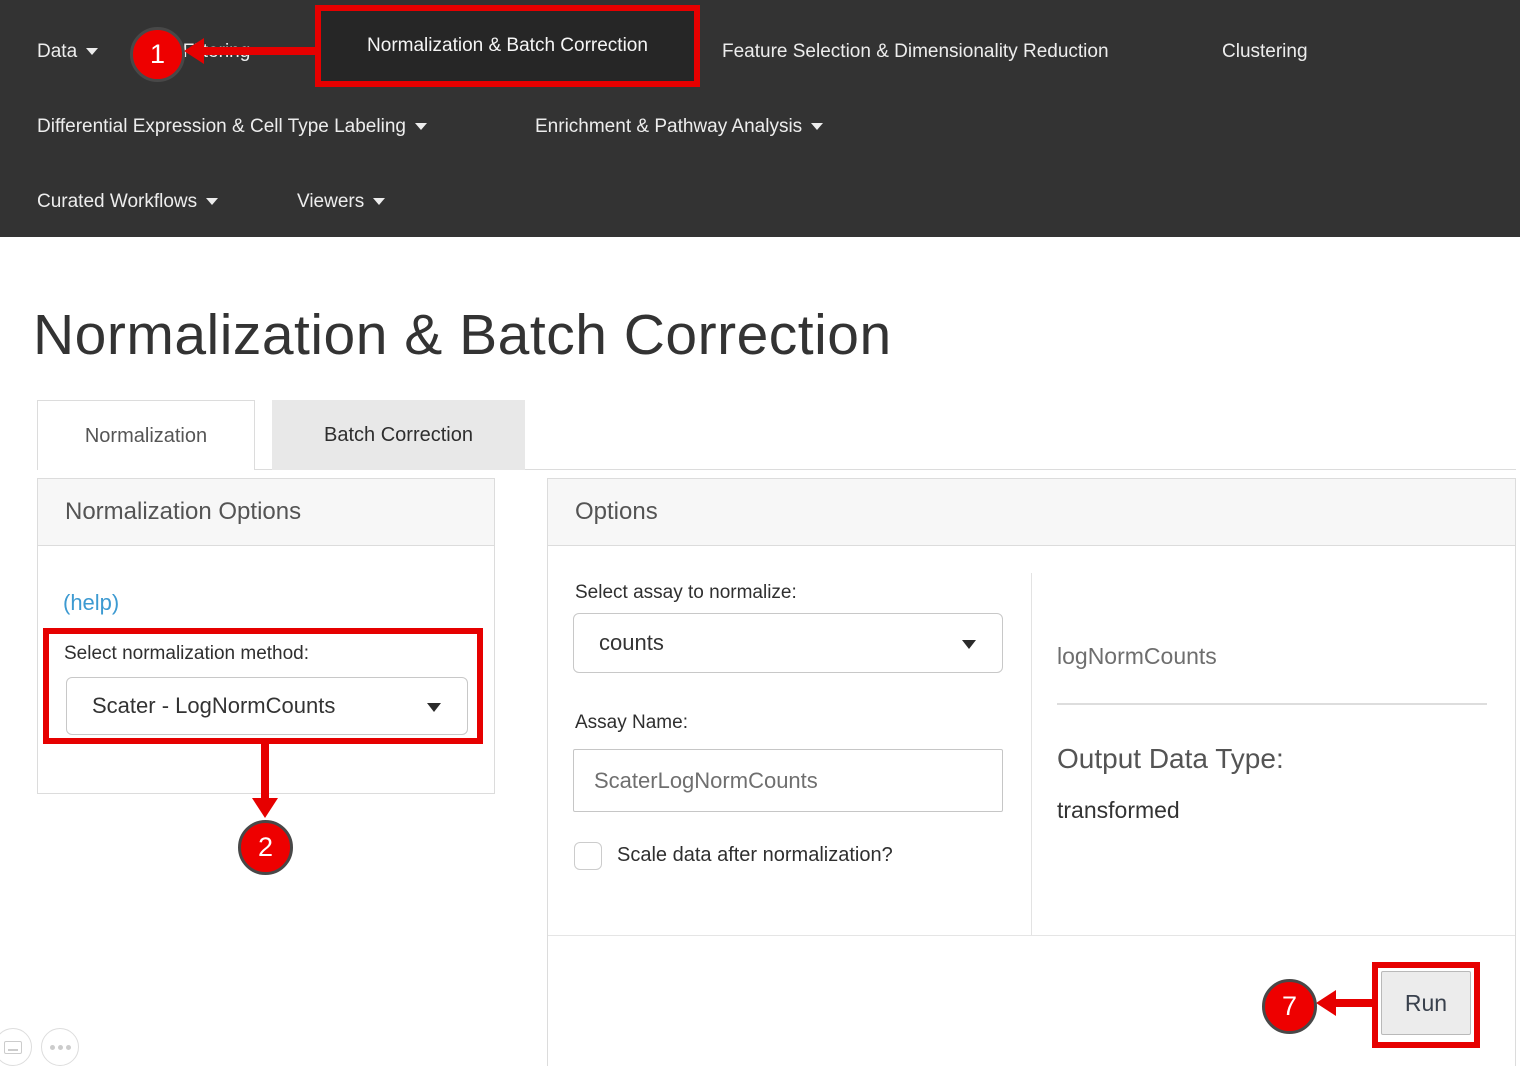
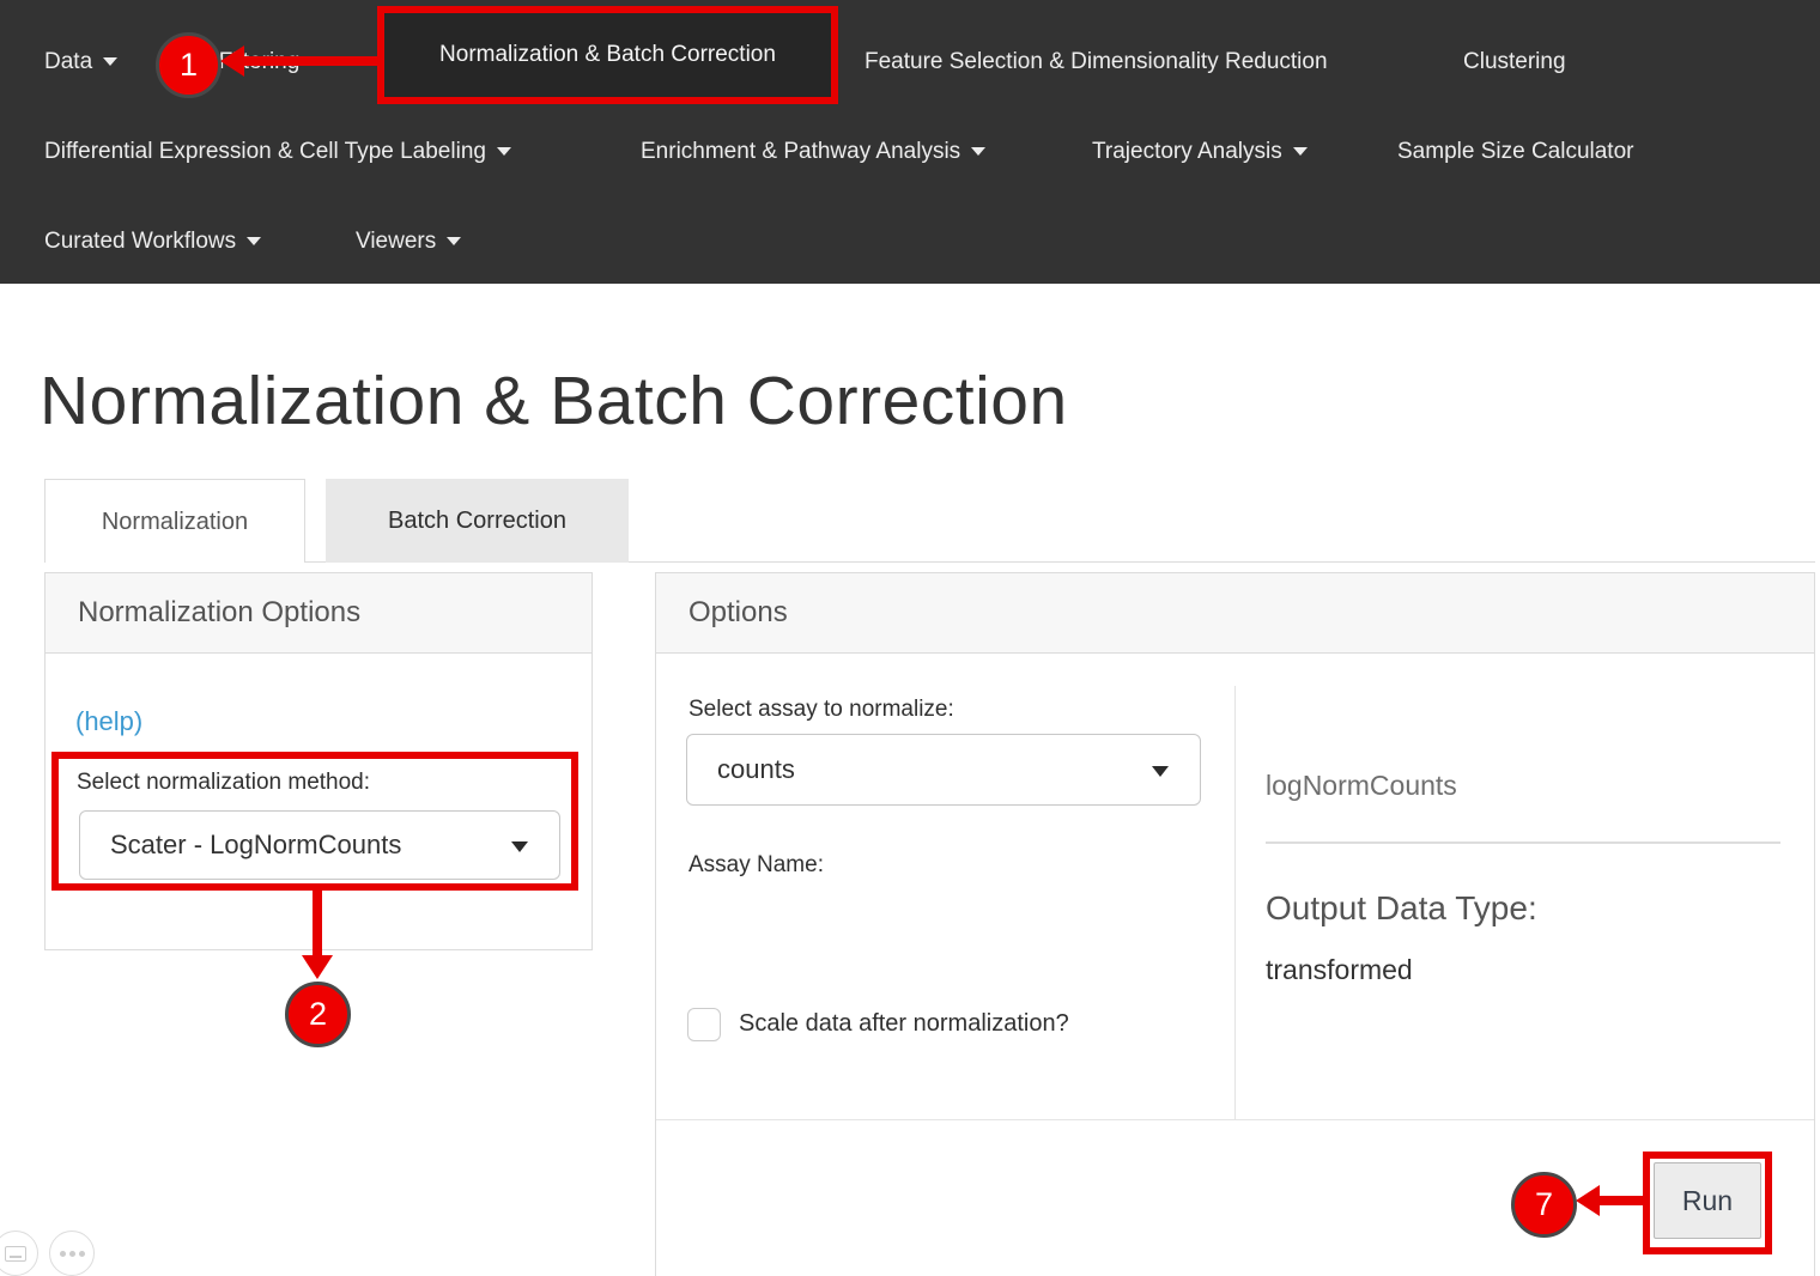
  Data
  Normalization & Batch Correction
  Feature Selection & Dimensionality Reduction
  Clustering
  Differential Expression & Cell Type Labeling
  Enrichment & Pathway Analysis
+ Trajectory Analysis
+ Sample Size Calculator
  Curated Workflows
  Viewers
  Normalization & Batch Correction
  Normalization
  Batch Correction
  Normalization Options
  (help)
  Select normalization method:
  Scater - LogNormCounts
  Options
  Select assay to normalize:
  counts
  Assay Name:
- ScaterLogNormCounts
  Scale data after normalization?
  logNormCounts
  Output Data Type:
  transformed
  Run
  1
  2
  7
